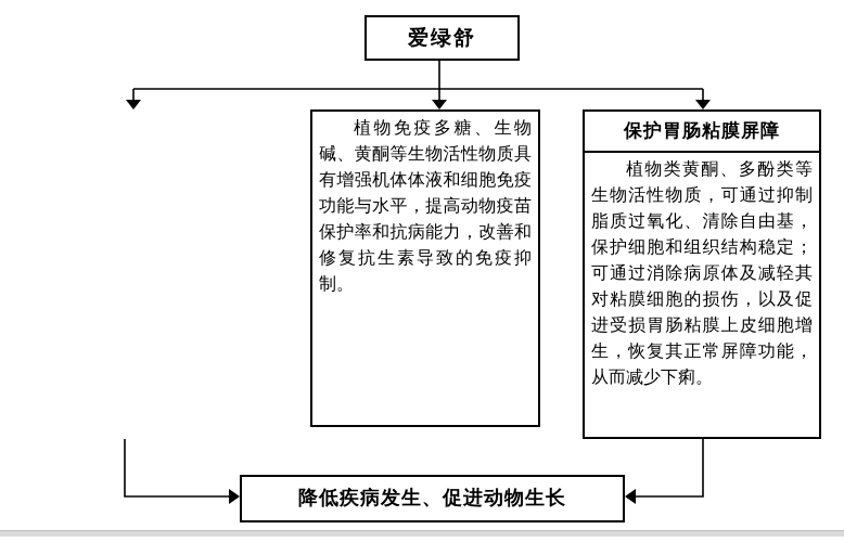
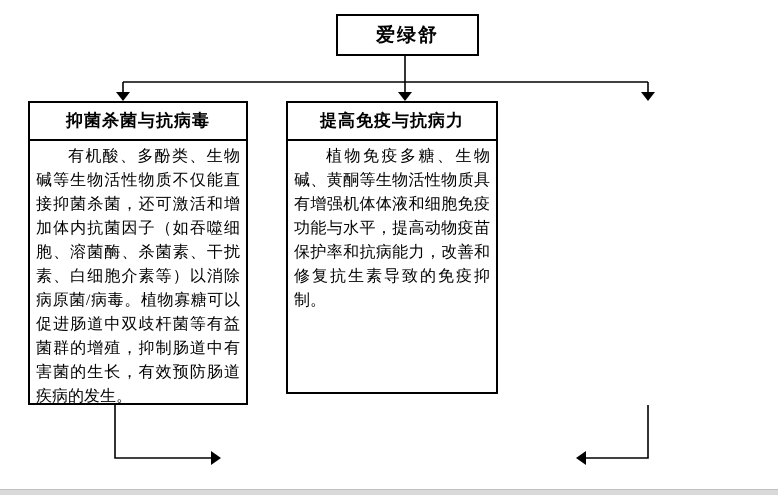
  爱绿舒
+ 抑菌杀菌与抗病毒
+ 有机酸、多酚类、生物碱等生物活性物质不仅能直接抑菌杀菌，还可激活和增加体内抗菌因子（如吞噬细胞、溶菌酶、杀菌素、干扰素、白细胞介素等）以消除病原菌/病毒。植物寡糖可以促进肠道中双歧杆菌等有益菌群的增殖，抑制肠道中有害菌的生长，有效预防肠道疾病的发生。
+ 提高免疫与抗病力
  植物免疫多糖、生物碱、黄酮等生物活性物质具有增强机体体液和细胞免疫功能与水平，提高动物疫苗保护率和抗病能力，改善和修复抗生素导致的免疫抑制。
- 保护胃肠粘膜屏障
- 植物类黄酮、多酚类等生物活性物质，可通过抑制脂质过氧化、清除自由基，保护细胞和组织结构稳定；可通过消除病原体及减轻其对粘膜细胞的损伤，以及促进受损胃肠粘膜上皮细胞增生，恢复其正常屏障功能，从而减少下痢。
- 降低疾病发生、促进动物生长
